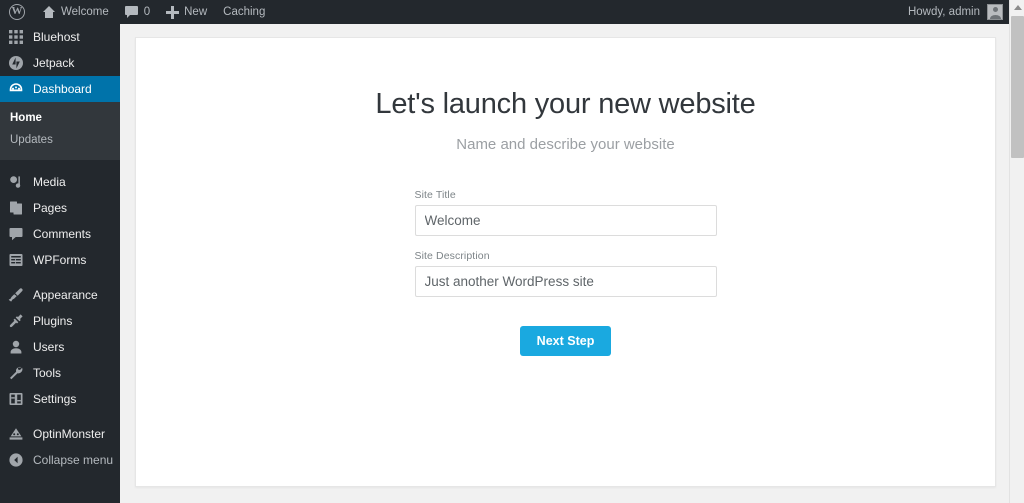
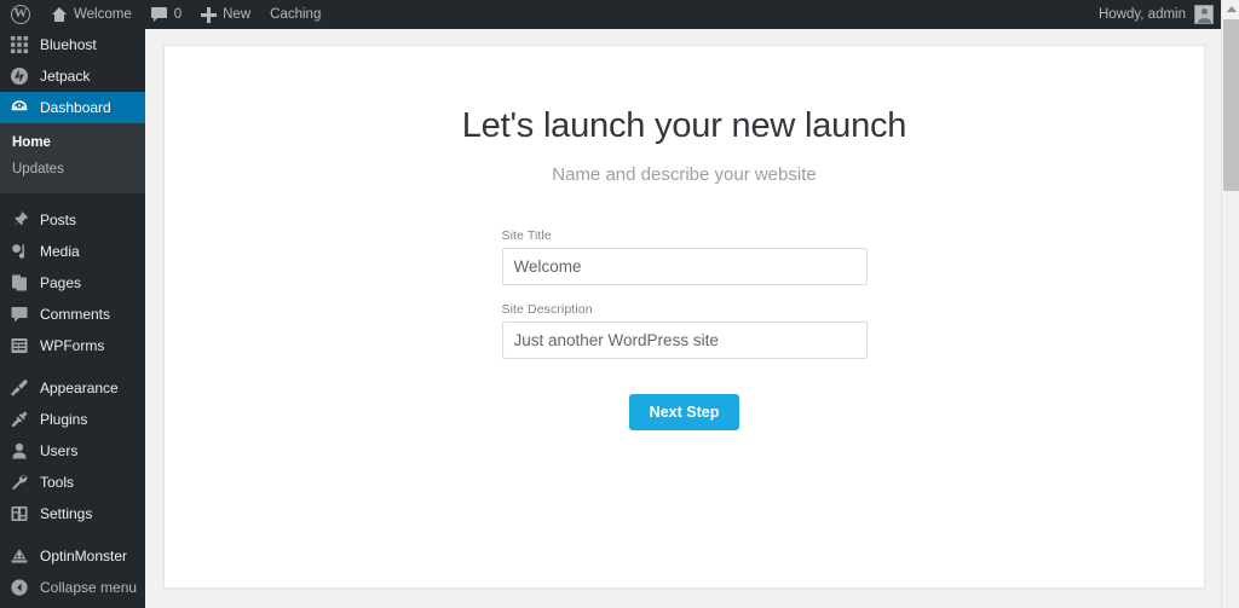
  W
  Welcome
  0
  New
  Caching
  Howdy, admin
  Bluehost
  Jetpack
  Dashboard
  Home
  Updates
+ Posts
  Media
  Pages
  Comments
  WPForms
  Appearance
  Plugins
  Users
  Tools
  Settings
  OptinMonster
  Collapse menu
- Let's launch your new website
+ Let's launch your new launch
  Name and describe your website
  Site Title
  Welcome
  Site Description
  Just another WordPress site
  Next Step
